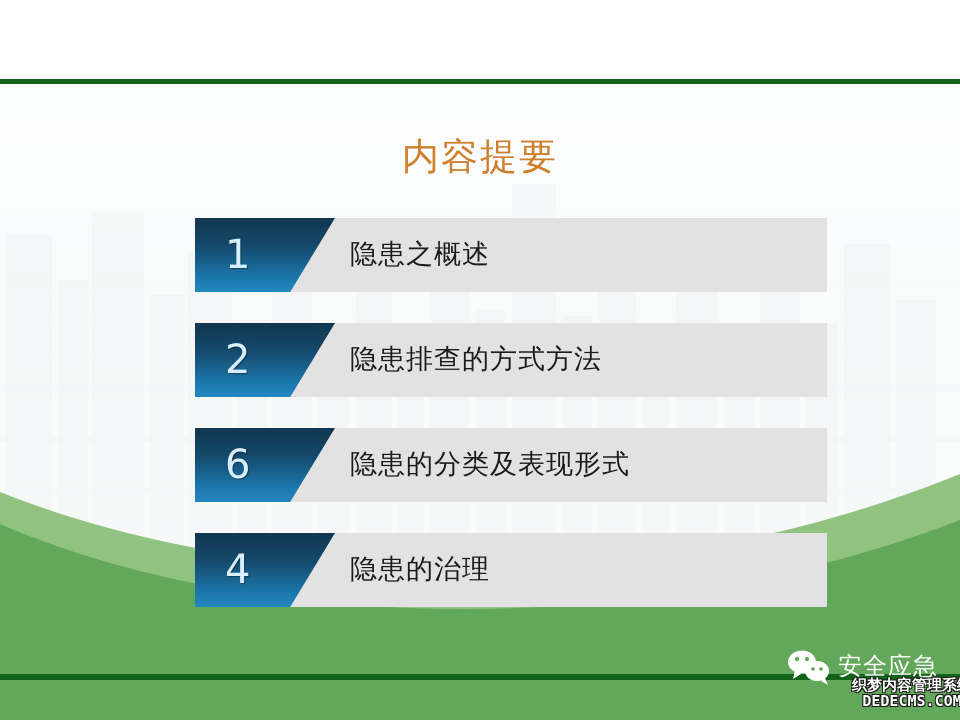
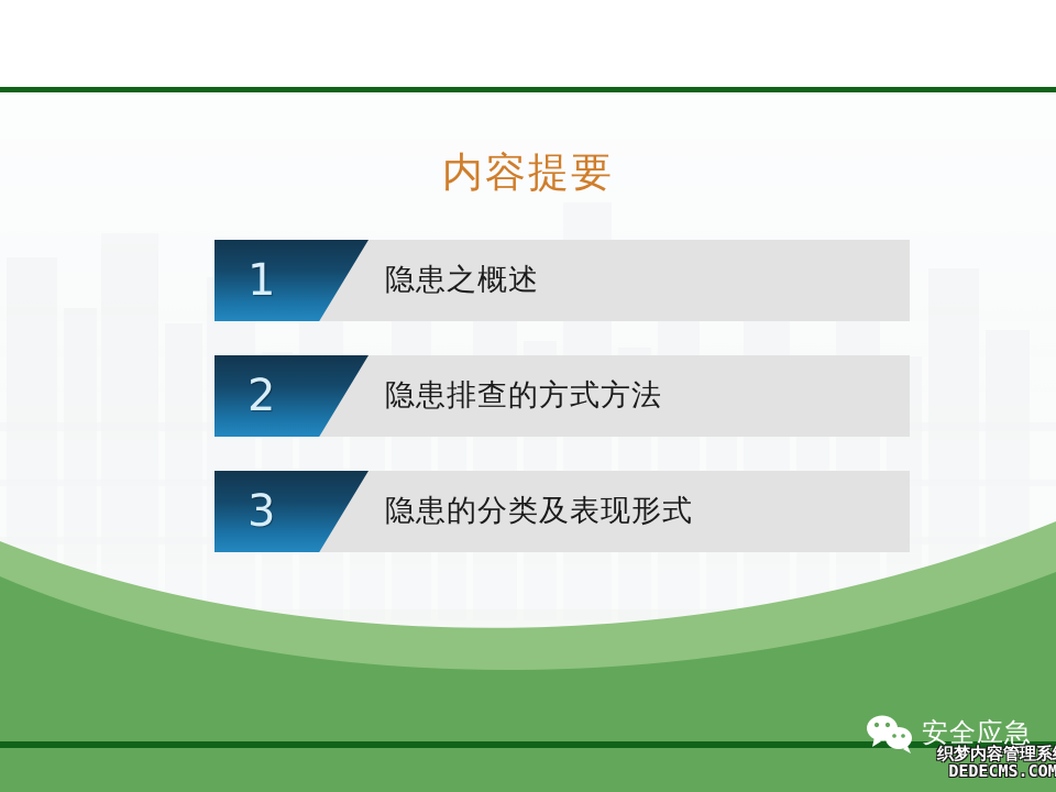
  内容提要
  1
  隐患之概述
  2
  隐患排查的方式方法
- 6
+ 3
  隐患的分类及表现形式
- 4
- 隐患的治理
  安全应急
  织梦内容管理系
  DEDECMS.COM
